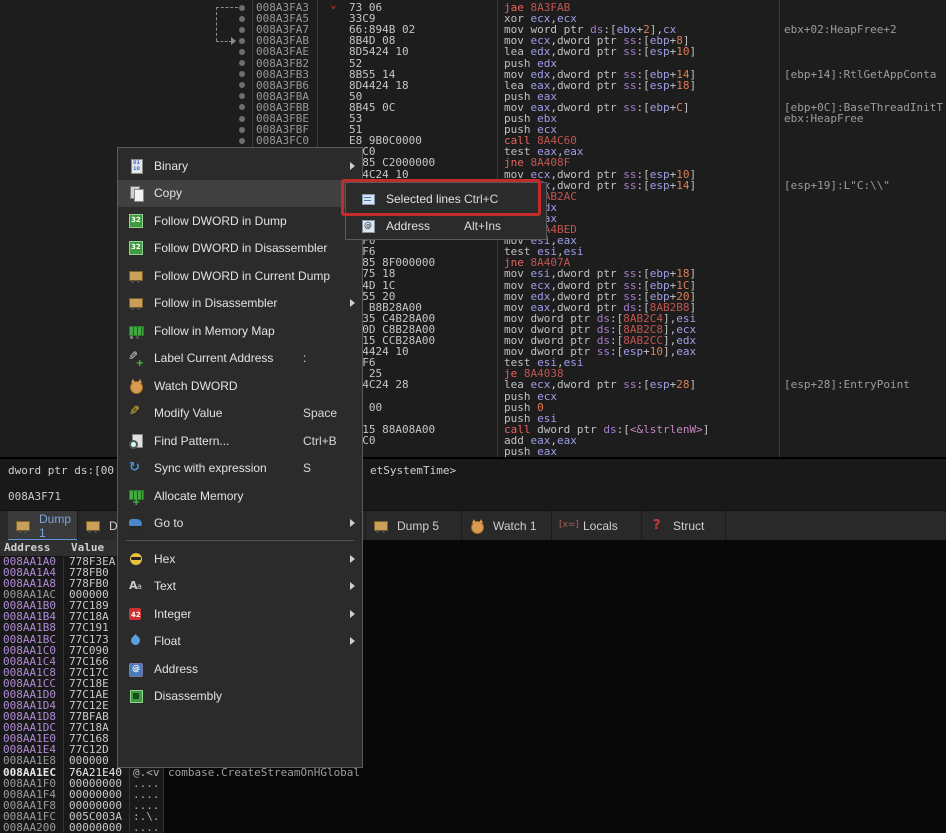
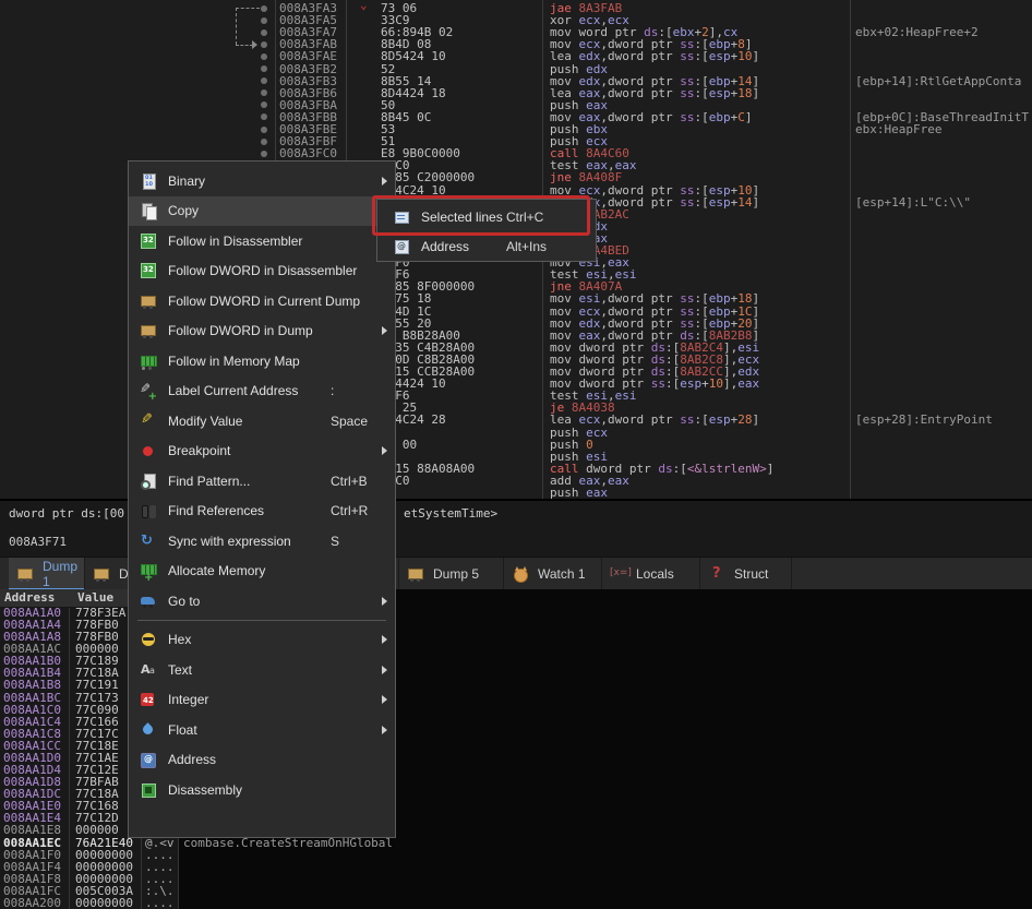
  ⌄
  008A3FA3
  73 06
  jae 8A3FAB
  008A3FA5
  33C9
  xor ecx,ecx
  008A3FA7
  66:894B 02
  mov word ptr ds:[ebx+2],cx
  ebx+02:HeapFree+2
  008A3FAB
  8B4D 08
  mov ecx,dword ptr ss:[ebp+8]
  008A3FAE
  8D5424 10
  lea edx,dword ptr ss:[esp+10]
  008A3FB2
  52
  push edx
  008A3FB3
  8B55 14
  mov edx,dword ptr ss:[ebp+14]
  [ebp+14]:RtlGetAppConta
  008A3FB6
  8D4424 18
  lea eax,dword ptr ss:[esp+18]
  008A3FBA
  50
  push eax
  008A3FBB
  8B45 0C
  mov eax,dword ptr ss:[ebp+C]
  [ebp+0C]:BaseThreadInitT
  008A3FBE
  53
  push ebx
  ebx:HeapFree
  008A3FBF
  51
  push ecx
  008A3FC0
  E8 9B0C0000
  call 8A4C60
  test eax,eax
  85 C2000000
  jne 8A408F
  4C24 10
  mov ecx,dword ptr ss:[esp+10]
  x,dword ptr ss:[esp+14]
- [esp+19]:L"C:\\"
+ [esp+14]:L"C:\\"
  mov esi,eax
  test esi,esi
  85 8F000000
  jne 8A407A
  mov esi,dword ptr ss:[ebp+18]
  mov ecx,dword ptr ss:[ebp+1C]
  mov edx,dword ptr ss:[ebp+20]
  B8B28A00
  mov eax,dword ptr ds:[8AB2B8]
  35 C4B28A00
  mov dword ptr ds:[8AB2C4],esi
  0D C8B28A00
  mov dword ptr ds:[8AB2C8],ecx
  15 CCB28A00
  mov dword ptr ds:[8AB2CC],edx
  4424 10
  mov dword ptr ss:[esp+10],eax
  test esi,esi
  je 8A4038
  4C24 28
  lea ecx,dword ptr ss:[esp+28]
  [esp+28]:EntryPoint
  push ecx
  push 0
  push esi
  15 88A08A00
  call dword ptr ds:[<&lstrlenW>]
  add eax,eax
  push eax
  dword ptr ds:[00
  etSystemTime>
  008A3F71
  Dump 1
  Dump 5
  Watch 1
  Locals
  Struct
  Address
  Value
  008AA1A0
  778F3EA
  008AA1A4
  778FB0
  008AA1A8
  778FB0
  008AA1AC
  000000
  008AA1B0
  77C189
  008AA1B4
  77C18A
  008AA1B8
  77C191
  008AA1BC
  77C173
  008AA1C0
  77C090
  008AA1C4
  77C166
  008AA1C8
  77C17C
  008AA1CC
  77C18E
  008AA1D0
  77C1AE
  008AA1D4
  77C12E
  008AA1D8
  77BFAB
  008AA1DC
  77C18A
  008AA1E0
  77C168
  008AA1E4
  77C12D
  008AA1E8
  000000
  008AA1EC
  76A21E40
  @.<v
  combase.CreateStreamOnHGlobal
  008AA1F0
  00000000
  ....
  008AA1F4
  00000000
  ....
  008AA1F8
  00000000
  ....
  008AA1FC
  005C003A
  :.\.
  008AA200
  00000000
  ....
  Binary
  Copy
- Follow DWORD in Dump
+ Follow in Disassembler
  Follow DWORD in Disassembler
  Follow DWORD in Current Dump
- Follow in Disassembler
+ Follow DWORD in Dump
  Follow in Memory Map
  Label Current Address
  :
- Watch DWORD
  Modify Value
  Space
+ Breakpoint
  Find Pattern...
  Ctrl+B
+ Find References
+ Ctrl+R
  Sync with expression
  S
  Allocate Memory
  Go to
  Hex
  Text
  Integer
  Float
  Address
  Disassembly
  Selected lines
  Ctrl+C
  Address
  Alt+Ins
